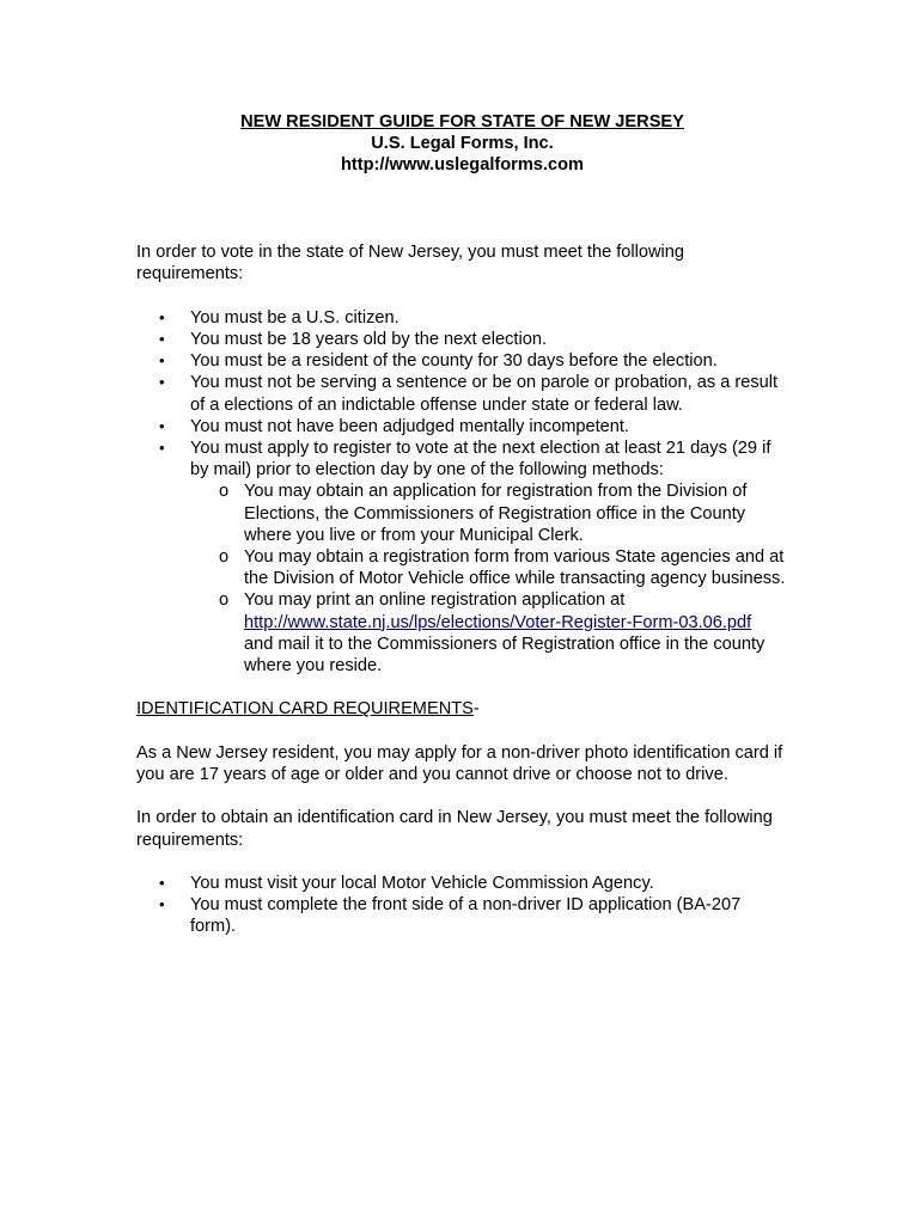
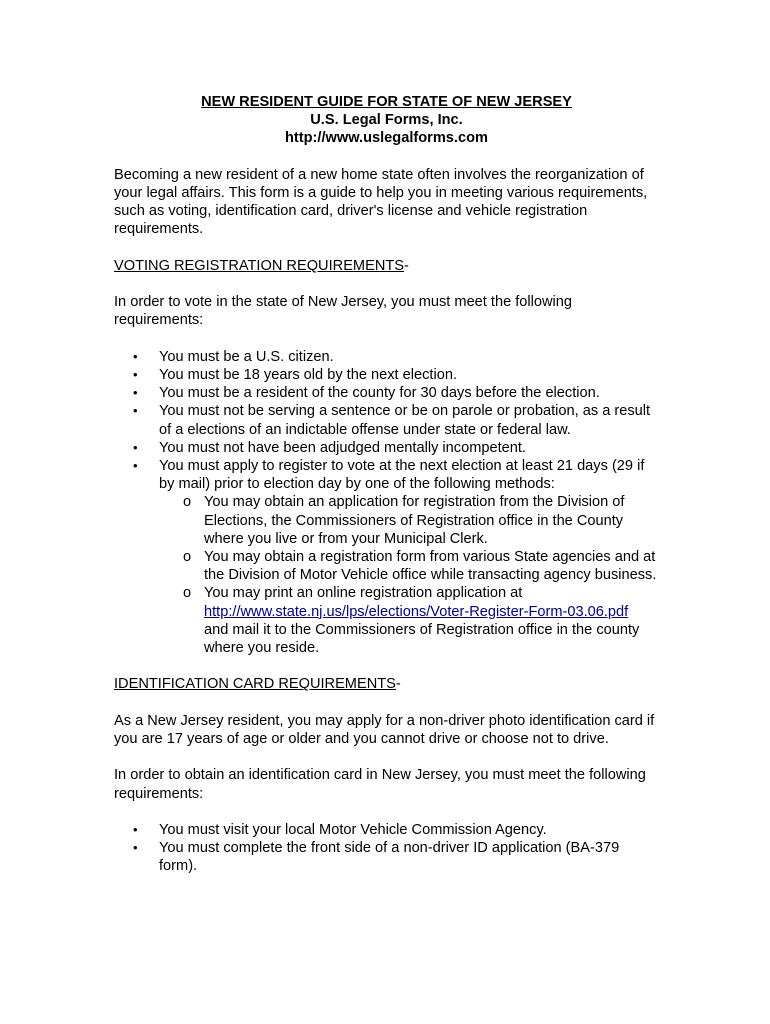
  NEW RESIDENT GUIDE FOR STATE OF NEW JERSEY
  U.S. Legal Forms, Inc.
  http://www.uslegalforms.com
+ Becoming a new resident of a new home state often involves the reorganization of your legal affairs. This form is a guide to help you in meeting various requirements, such as voting, identification card, driver's license and vehicle registration requirements.
+ VOTING REGISTRATION REQUIREMENTS-
  In order to vote in the state of New Jersey, you must meet the following requirements:
  •
  You must be a U.S. citizen.
  •
  You must be 18 years old by the next election.
  •
  You must be a resident of the county for 30 days before the election.
  •
  You must not be serving a sentence or be on parole or probation, as a result of a elections of an indictable offense under state or federal law.
  •
  You must not have been adjudged mentally incompetent.
  •
  You must apply to register to vote at the next election at least 21 days (29 if by mail) prior to election day by one of the following methods:
  o
  You may obtain an application for registration from the Division of Elections, the Commissioners of Registration office in the County where you live or from your Municipal Clerk.
  o
  You may obtain a registration form from various State agencies and at the Division of Motor Vehicle office while transacting agency business.
  o
  You may print an online registration application at
  http://www.state.nj.us/lps/elections/Voter-Register-Form-03.06.pdf
  and mail it to the Commissioners of Registration office in the county where you reside.
  IDENTIFICATION CARD REQUIREMENTS-
  As a New Jersey resident, you may apply for a non-driver photo identification card if you are 17 years of age or older and you cannot drive or choose not to drive.
  In order to obtain an identification card in New Jersey, you must meet the following requirements:
  •
  You must visit your local Motor Vehicle Commission Agency.
  •
- You must complete the front side of a non-driver ID application (BA-207 form).
+ You must complete the front side of a non-driver ID application (BA-379 form).
